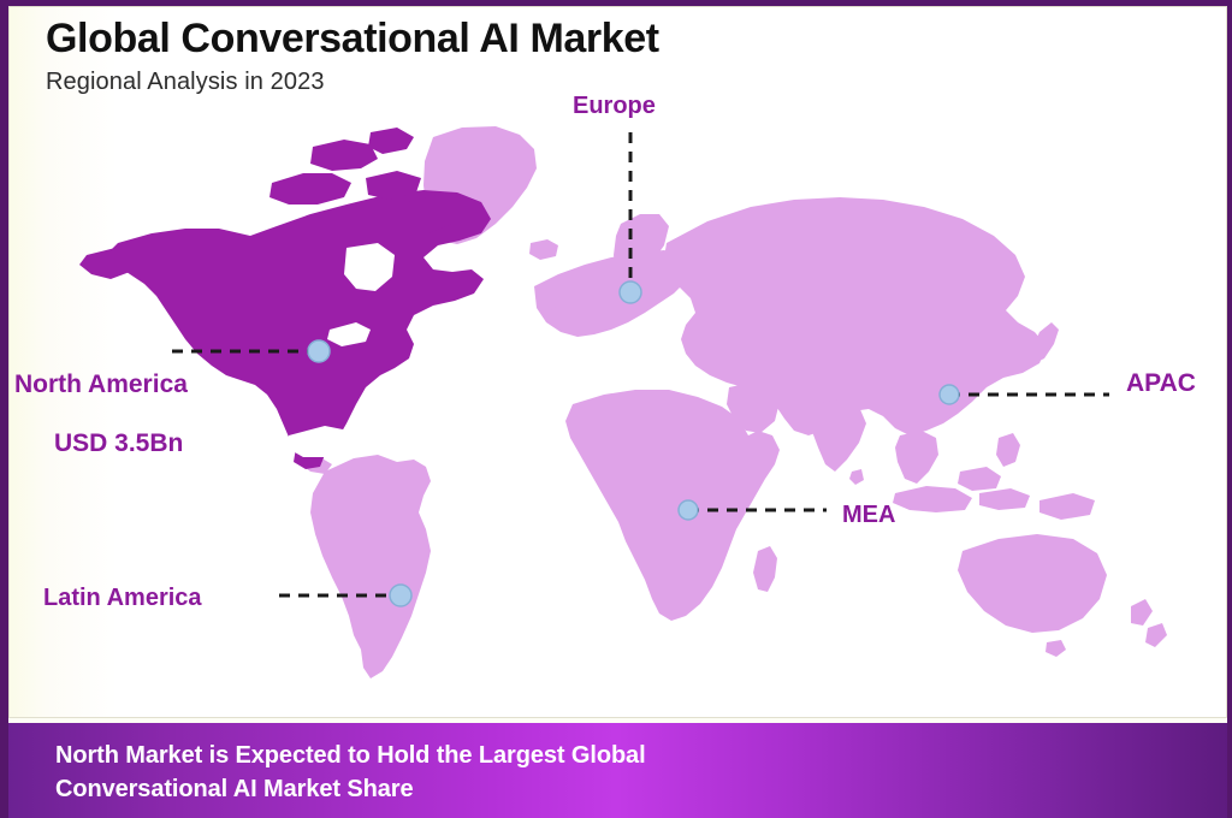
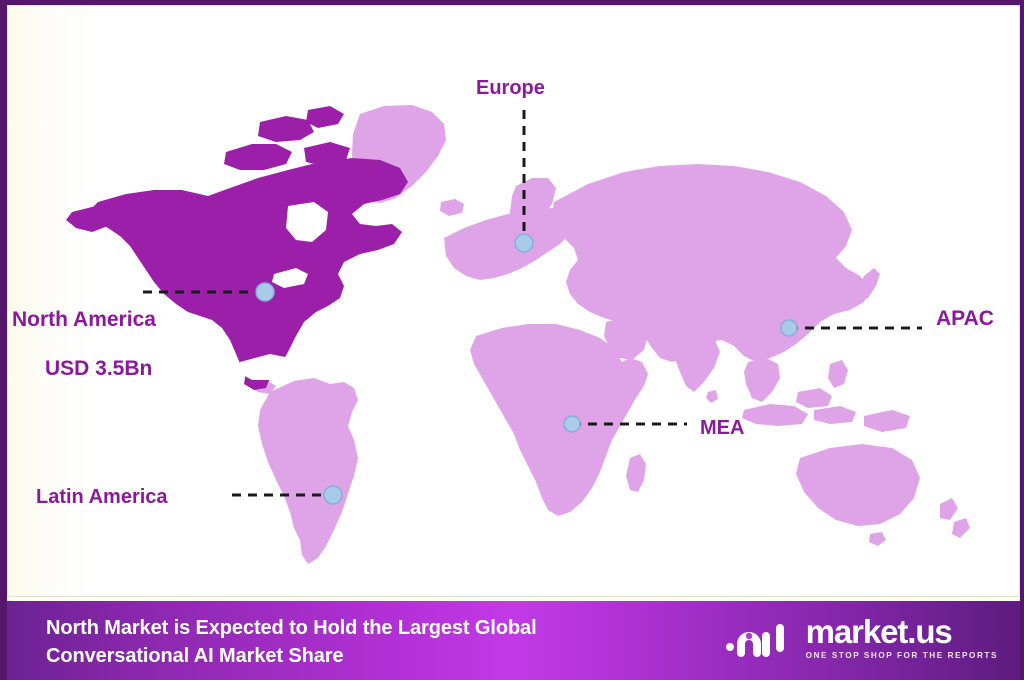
- Global Conversational AI Market
- Regional Analysis in 2023
  North America
  USD 3.5Bn
  Latin America
  Europe
  MEA
  APAC
  North Market is Expected to Hold the Largest Global
  Conversational AI Market Share
+ market.us
+ ONE STOP SHOP FOR THE REPORTS
